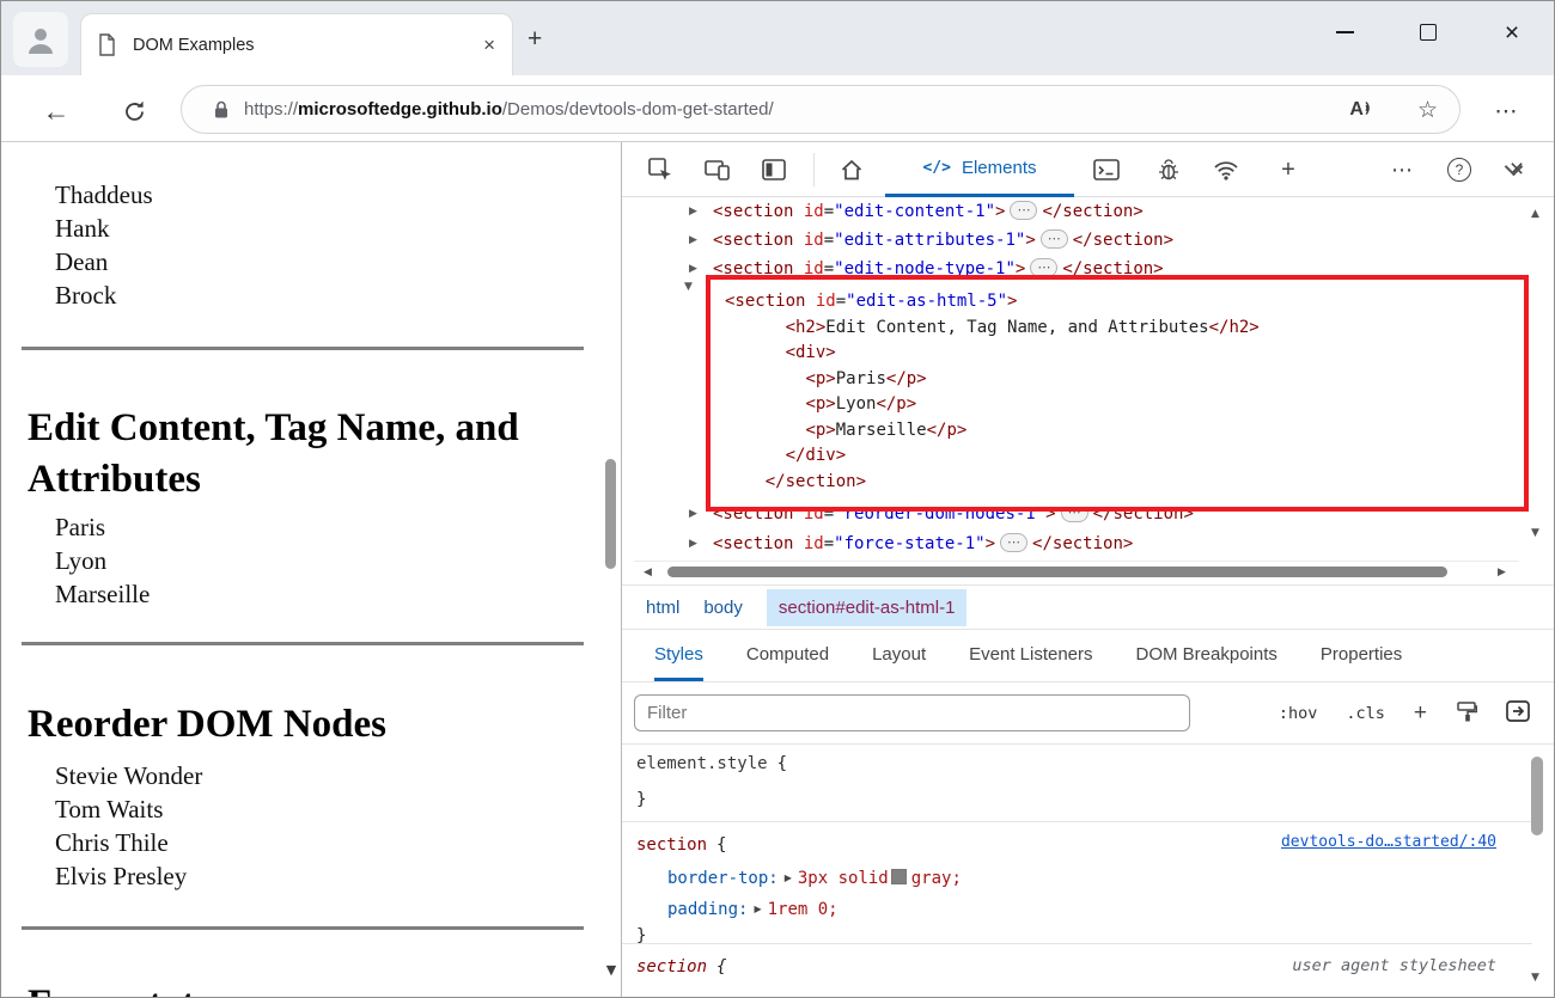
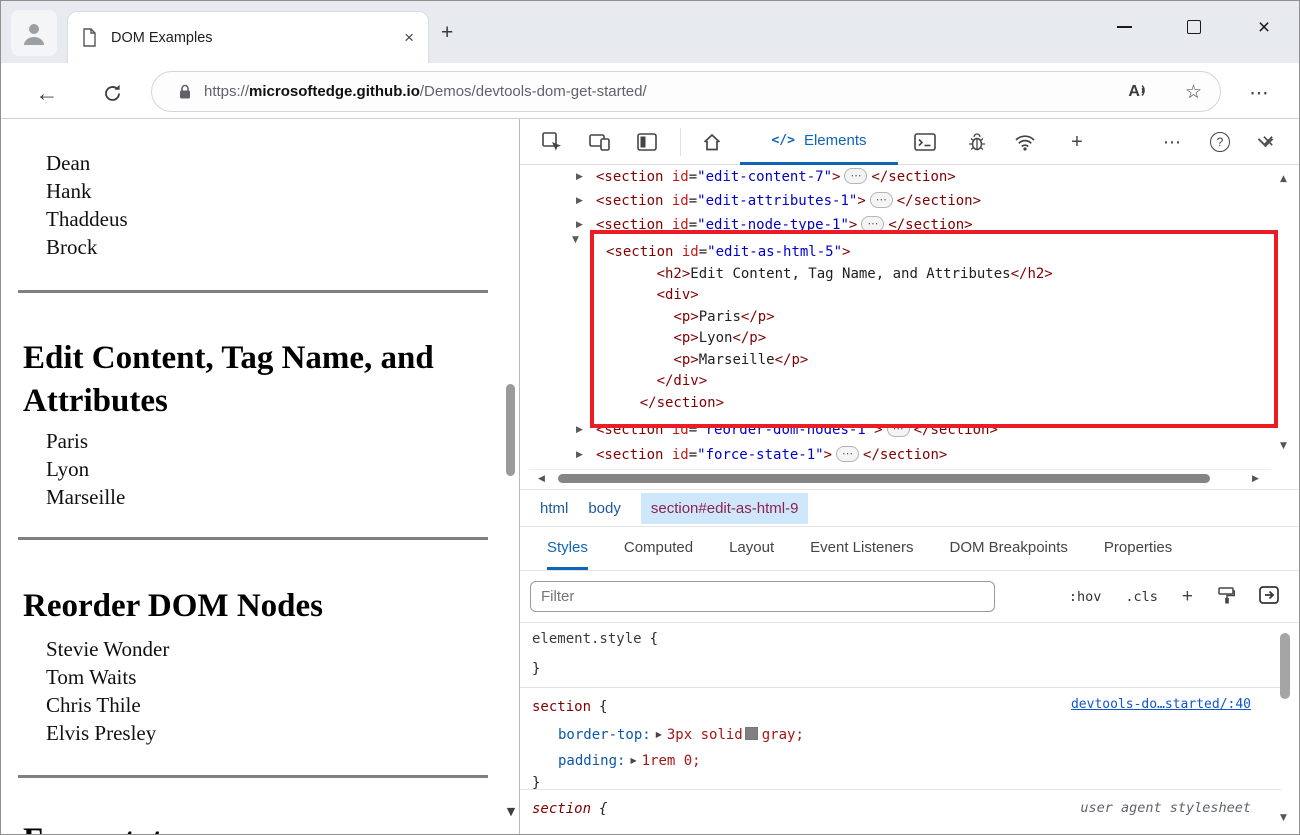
  DOM Examples
  ×
  +
  ×
  ←
  https://microsoftedge.github.io/Demos/devtools-dom-get-started/
  A
  ☆
  ⋯
- Thaddeus
+ Dean
  Hank
- Dean
+ Thaddeus
  Brock
  Edit Content, Tag Name, and Attributes
  Paris
  Lyon
  Marseille
  Reorder DOM Nodes
  Stevie Wonder
  Tom Waits
  Chris Thile
  Elvis Presley
  ▼
  </>
  Elements
  +
  ⋯
  ?
  ×
  ▶
- <section id="edit-content-1"> ⋯ </section>
+ <section id="edit-content-7"> ⋯ </section>
  ▶
  <section id="edit-attributes-1"> ⋯ </section>
  ▶
  <section id="edit-node-type-1"> ⋯ </section>
  ▶
  <section id="reorder-dom-nodes-1"> ⋯ </section>
  ▶
  <section id="force-state-1"> ⋯ </section>
  ▼
  <section id="edit-as-html-5">
  <h2>Edit Content, Tag Name, and Attributes</h2>
  <div>
  <p>Paris</p>
  <p>Lyon</p>
  <p>Marseille</p>
  </div>
  </section>
  ◀
  ▶
  ▲
  ▼
  html
  body
- section#edit-as-html-1
+ section#edit-as-html-9
  Styles
  Computed
  Layout
  Event Listeners
  DOM Breakpoints
  Properties
  Filter
  :hov
  .cls
  +
  element.style {
  }
  section {
  devtools-do…started/:40
  border-top: ▶ 3px solid gray;
  padding: ▶ 1rem 0;
  }
  section {
  user agent stylesheet
  ▼
